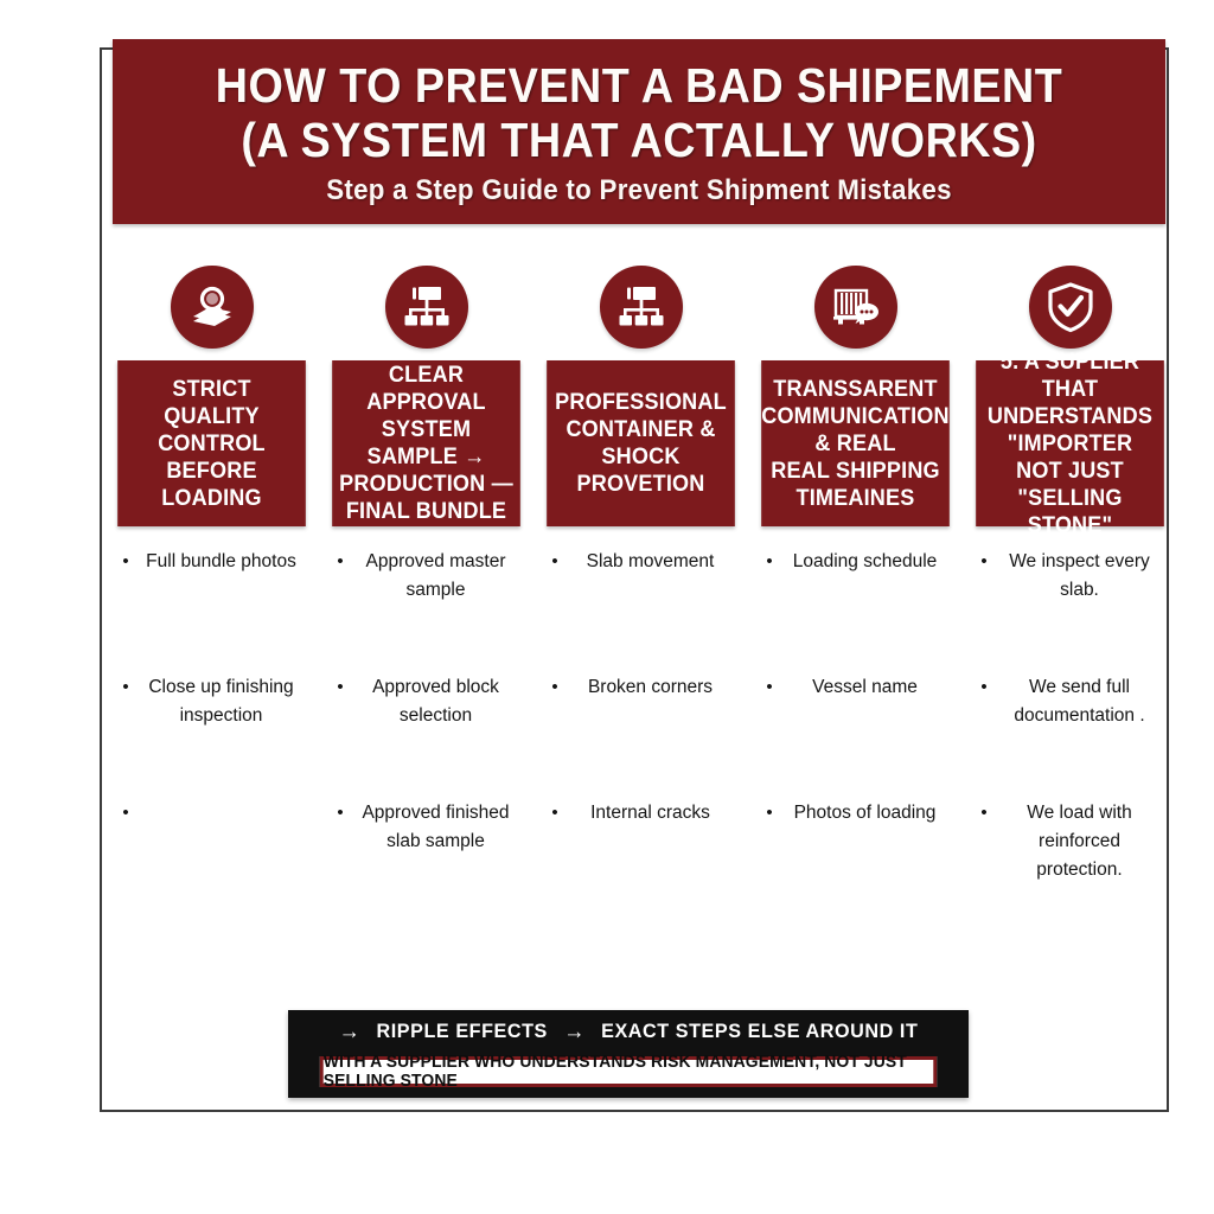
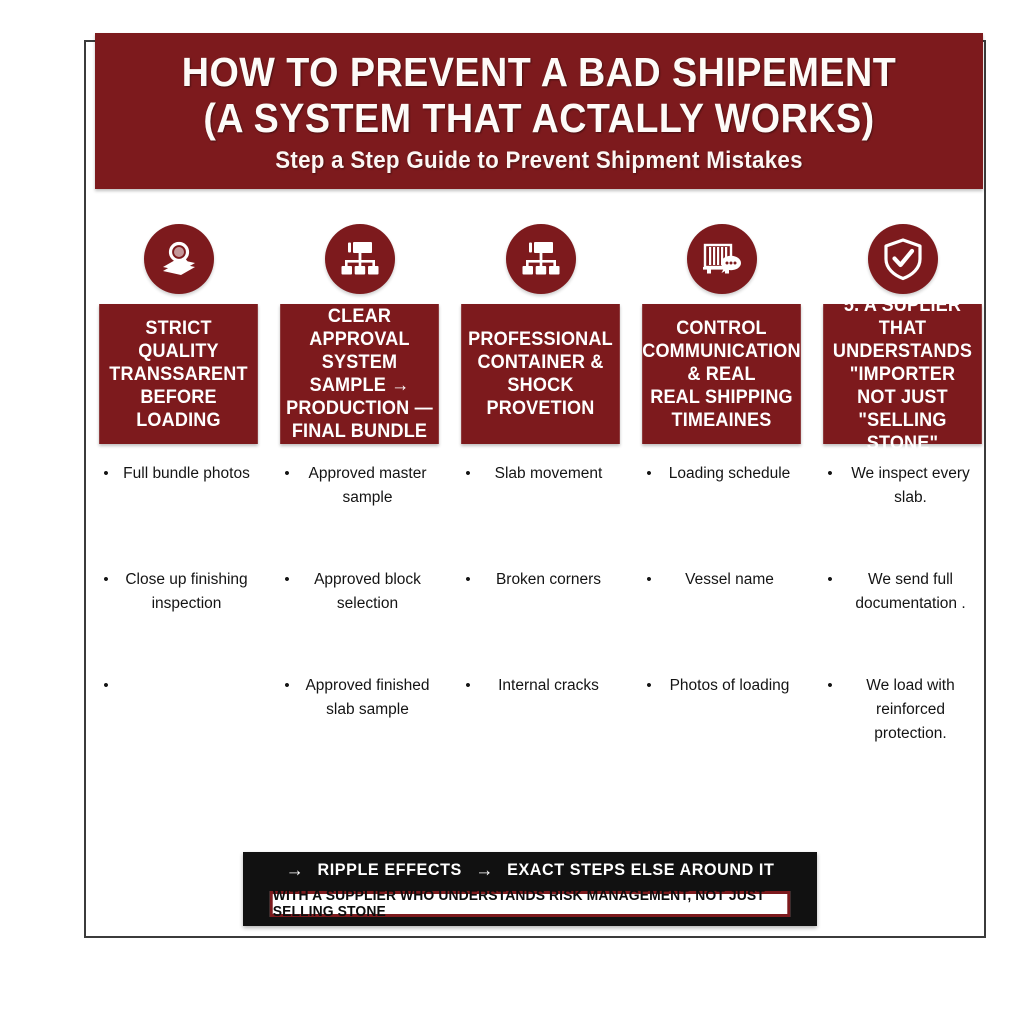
  HOW TO PREVENT A BAD SHIPEMENT
  (A SYSTEM THAT ACTALLY WORKS)
  Step a Step Guide to Prevent Shipment Mistakes
  STRICT QUALITY
- CONTROL
+ TRANSSARENT
  BEFORE
  LOADING
  •
  Full bundle photos
  •
  Close up finishing inspection
  •
  CLEAR APPROVAL
  SYSTEM
  SAMPLE →
  PRODUCTION —
  FINAL BUNDLE
  •
  Approved master sample
  •
  Approved block selection
  •
  Approved finished slab sample
  PROFESSIONAL
  CONTAINER &
  SHOCK PROVETION
  •
  Slab movement
  •
  Broken corners
  •
  Internal cracks
- TRANSSARENT
+ CONTROL
  COMMUNICATION
  & REAL
  REAL SHIPPING
  TIMEAINES
  •
  Loading schedule
  •
  Vessel name
  •
  Photos of loading
  5. A SUPLIER THAT
  UNDERSTANDS
  "IMPORTER NOT JUST
  "SELLING STONE"
  •
  We inspect every slab.
  •
  We send full documentation .
  •
  We load with reinforced protection.
  →
  RIPPLE EFFECTS
  →
  EXACT STEPS ELSE AROUND IT
  WITH A SUPPLIER WHO UNDERSTANDS RISK MANAGEMENT, NOT JUST SELLING STONE
